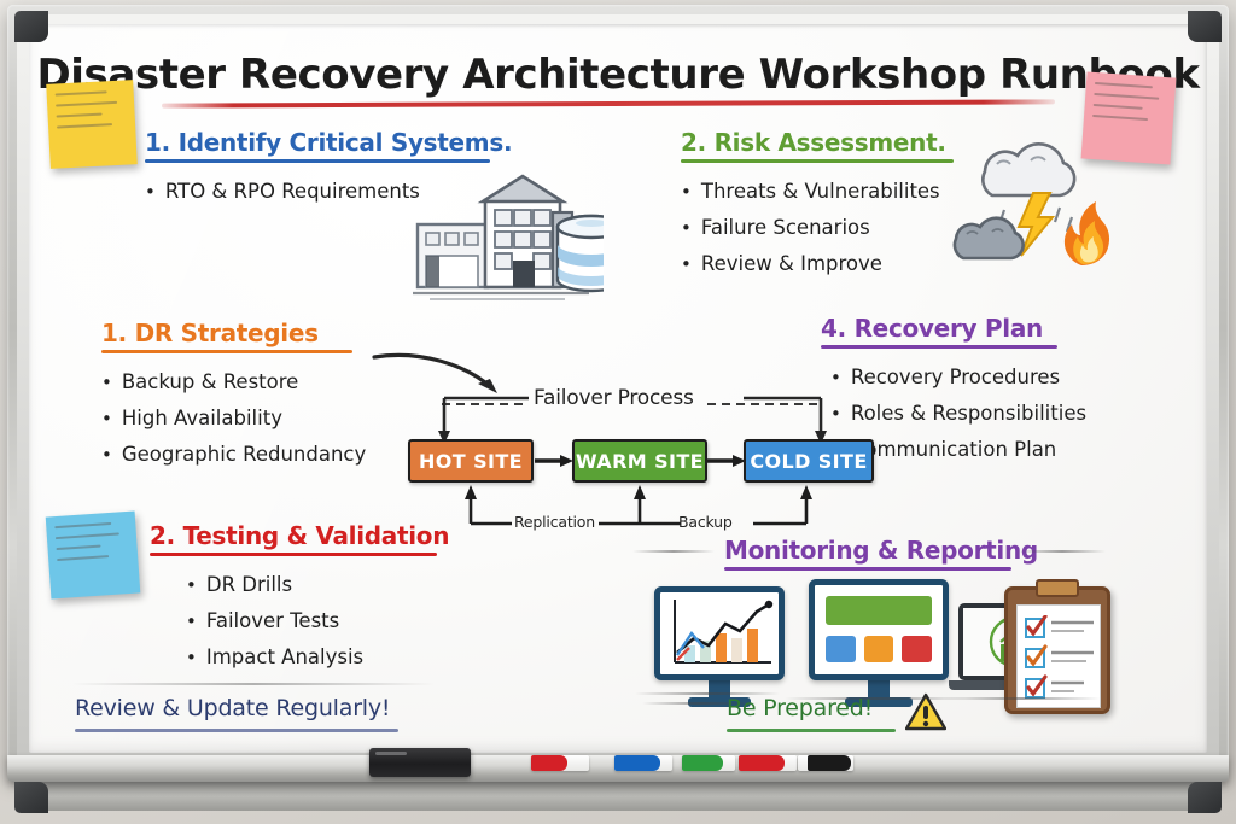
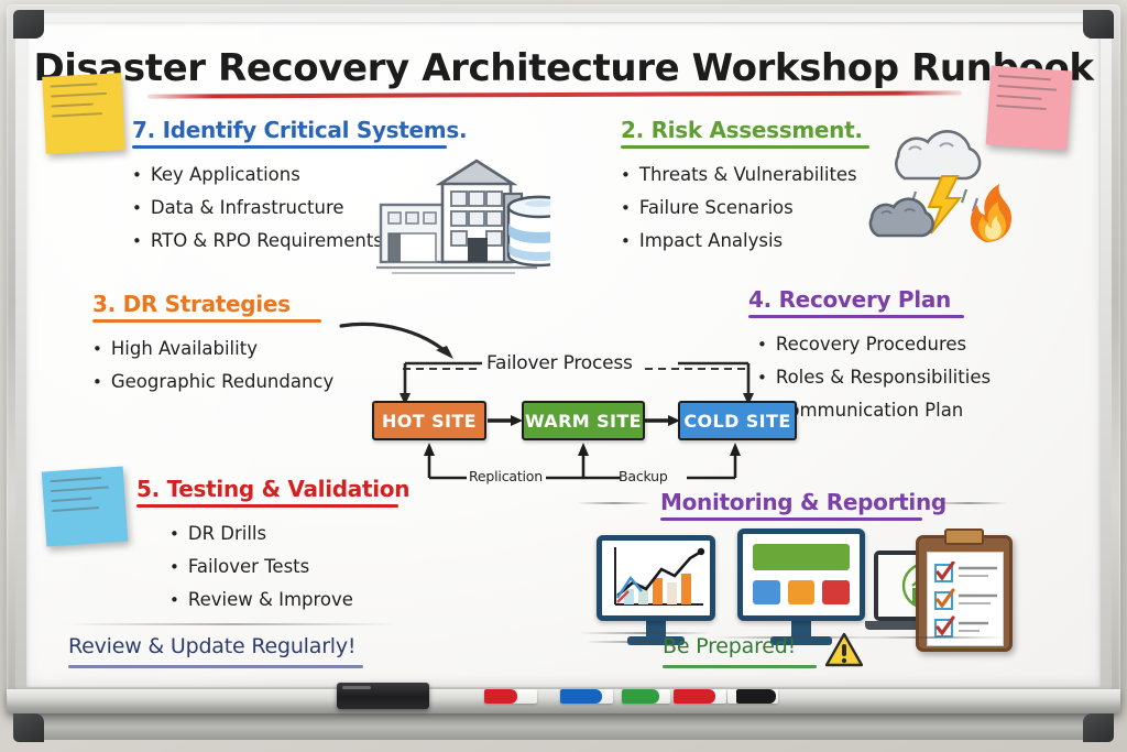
  Disaster Recovery Architecture Workshop Runok
- 1. Identify Critical Systems.
+ 7. Identify Critical Systems.
+ Key Applications
+ Data & Infrastructure
  RTO & RPO Requirements
  2. Risk Assessment.
  Threats & Vulnerabilites
  Failure Scenarios
- Review & Improve
+ Impact Analysis
- 1. DR Strategies
+ 3. DR Strategies
- Backup & Restore
  High Availability
  Geographic Redundancy
  4. Recovery Plan
  Recovery Procedures
  Roles & Responsibilities
  mmunication Plan
  Failover Process
  HOT SITE
  WARM SITE
  COLD SITE
  Replication
  Backup
- 2. Testing & Validation
+ 5. Testing & Validation
  DR Drills
  Failover Tests
- Impact Analysis
+ Review & Improve
  Monitoring & Reportin
  Review & Update Regularly!
  Be Prepared!
